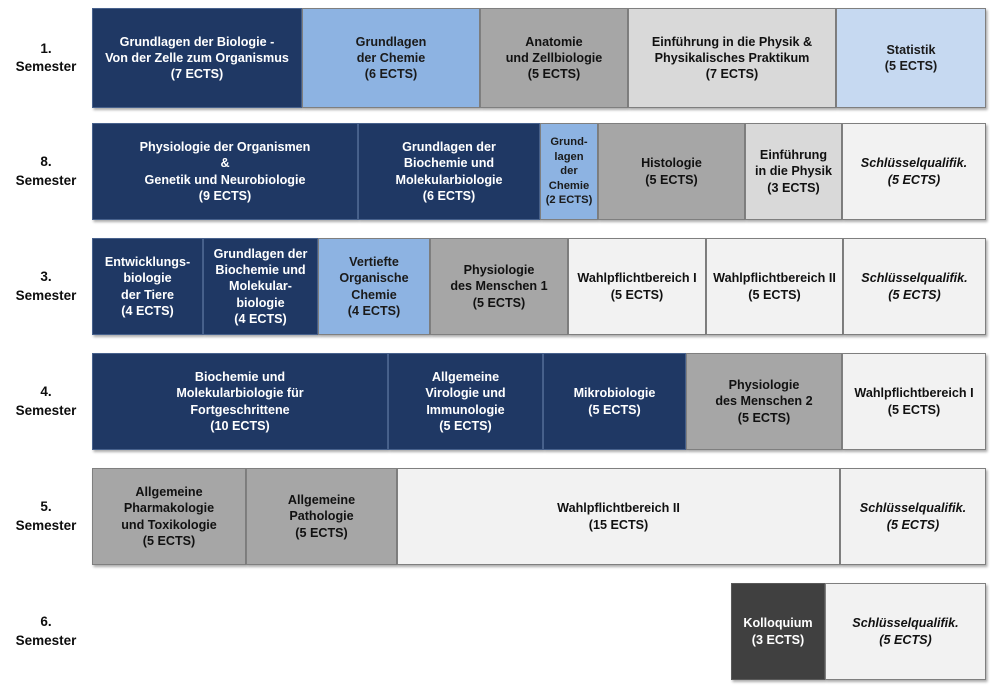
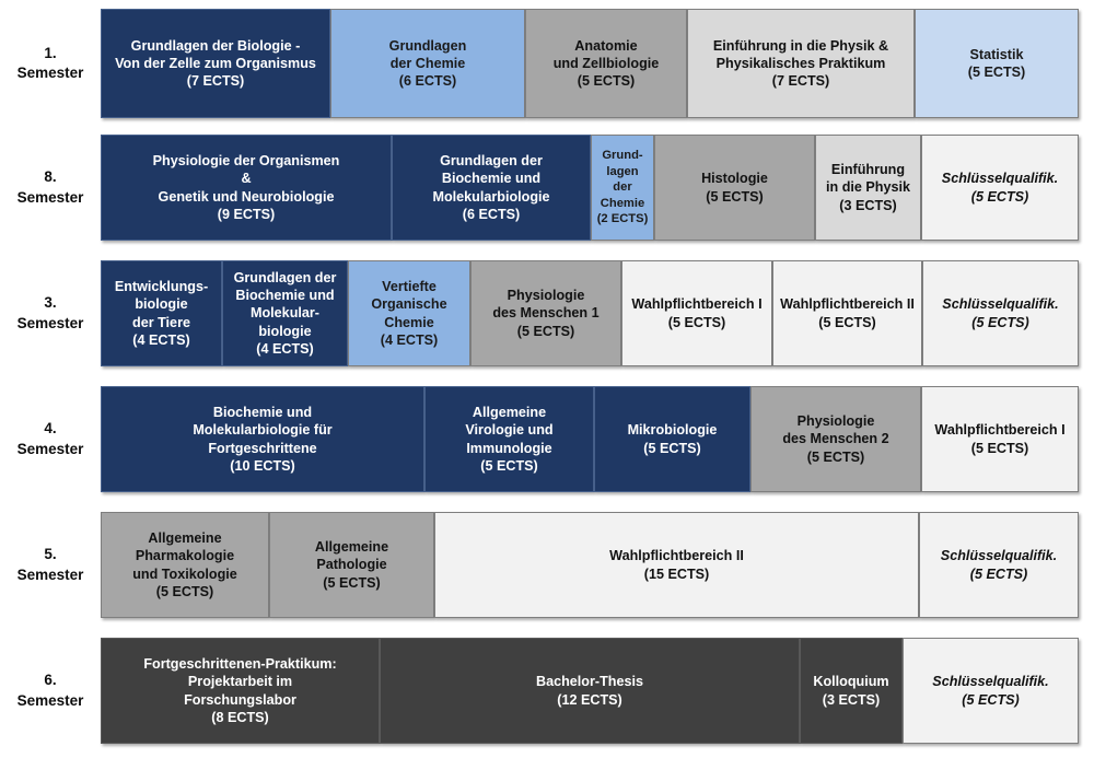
  1.
  Semester
  Grundlagen der Biologie -
  Von der Zelle zum Organismus
  (7 ECTS)
  Grundlagen
  der Chemie
  (6 ECTS)
  Anatomie
  und Zellbiologie
  (5 ECTS)
  Einführung in die Physik &
  Physikalisches Praktikum
  (7 ECTS)
  Statistik
  (5 ECTS)
  8.
  Semester
  Physiologie der Organismen
  &
  Genetik und Neurobiologie
  (9 ECTS)
  Grundlagen der
  Biochemie und
  Molekularbiologie
  (6 ECTS)
  Grund-
  lagen
  der
  Chemie
  (2 ECTS)
  Histologie
  (5 ECTS)
  Einführung
  in die Physik
  (3 ECTS)
  Schlüsselqualifik.
  (5 ECTS)
  3.
  Semester
  Entwicklungs-
  biologie
  der Tiere
  (4 ECTS)
  Grundlagen der
  Biochemie und
  Molekular-
  biologie
  (4 ECTS)
  Vertiefte
  Organische
  Chemie
  (4 ECTS)
  Physiologie
  des Menschen 1
  (5 ECTS)
  Wahlpflichtbereich I
  (5 ECTS)
  Wahlpflichtbereich II
  (5 ECTS)
  Schlüsselqualifik.
  (5 ECTS)
  4.
  Semester
  Biochemie und
  Molekularbiologie für
  Fortgeschrittene
  (10 ECTS)
  Allgemeine
  Virologie und
  Immunologie
  (5 ECTS)
  Mikrobiologie
  (5 ECTS)
  Physiologie
  des Menschen 2
  (5 ECTS)
  Wahlpflichtbereich I
  (5 ECTS)
  5.
  Semester
  Allgemeine
  Pharmakologie
  und Toxikologie
  (5 ECTS)
  Allgemeine
  Pathologie
  (5 ECTS)
  Wahlpflichtbereich II
  (15 ECTS)
  Schlüsselqualifik.
  (5 ECTS)
  6.
  Semester
+ Fortgeschrittenen-Praktikum:
+ Projektarbeit im
+ Forschungslabor
+ (8 ECTS)
+ Bachelor-Thesis
+ (12 ECTS)
  Kolloquium
  (3 ECTS)
  Schlüsselqualifik.
  (5 ECTS)
